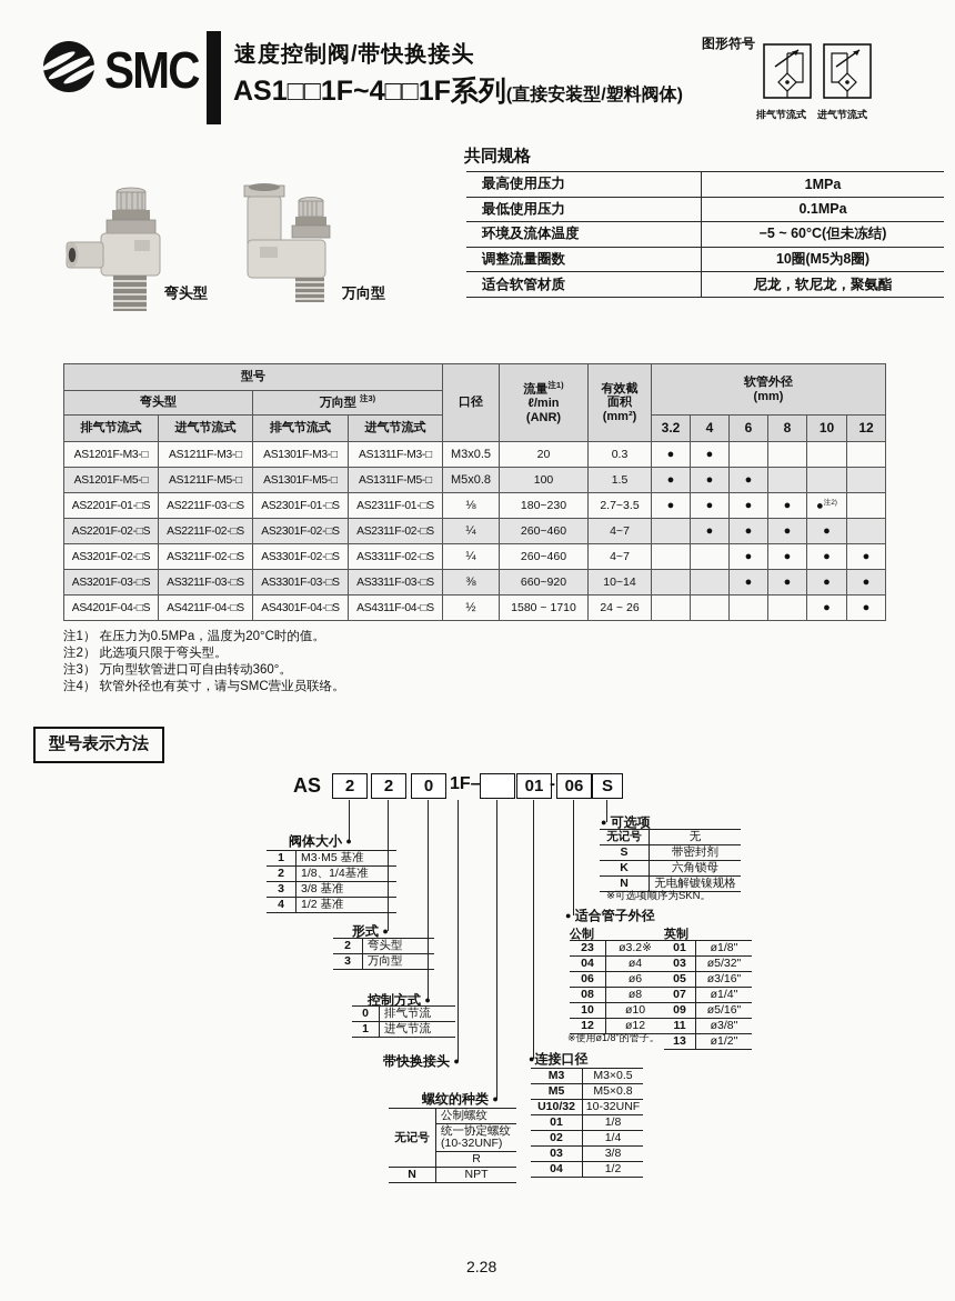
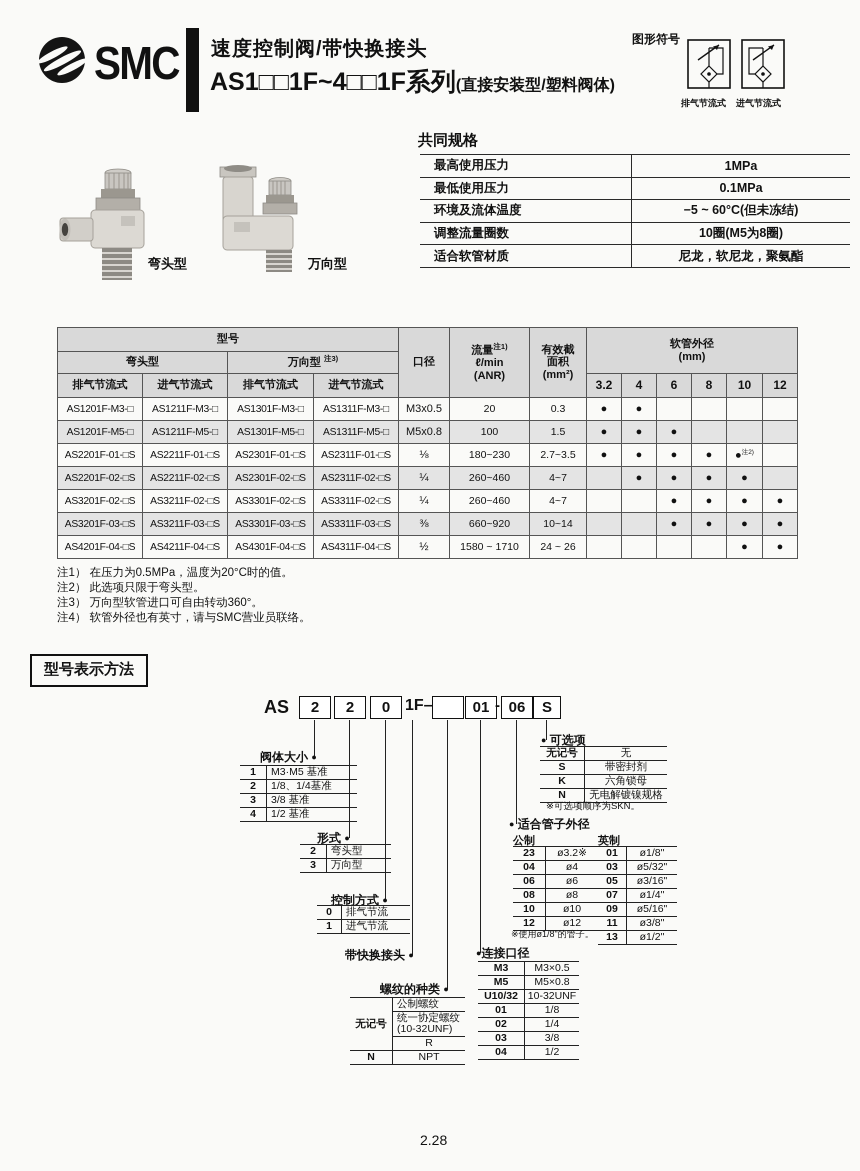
  SMC
  速度控制阀/带快换接头
  AS1□□1F~4□□1F系列(直接安装型/塑料阀体)
  图形符号
  排气节流式
  进气节流式
  弯头型
  万向型
  共同规格
  最高使用压力	1MPa
  最低使用压力	0.1MPa
  环境及流体温度	−5 ~ 60°C(但未冻结)
  调整流量圈数	10圈(M5为8圈)
  适合软管材质	尼龙，软尼龙，聚氨酯
  型号	口径	流量注1) ℓ/min (ANR)	有效截 面积 (mm²)	软管外径 (mm)
  弯头型	万向型 注3)
  排气节流式	进气节流式	排气节流式	进气节流式	3.2	4	6	8	10	12
  AS1201F-M3-□	AS1211F-M3-□	AS1301F-M3-□	AS1311F-M3-□	M3x0.5	20	0.3	●	●
  AS1201F-M5-□	AS1211F-M5-□	AS1301F-M5-□	AS1311F-M5-□	M5x0.8	100	1.5	●	●	●
- AS2201F-01-□S	AS2211F-03-□S	AS2301F-01-□S	AS2311F-01-□S	⅛	180~230	2.7~3.5	●	●	●	●	●
+ AS2201F-01-□S	AS2211F-01-□S	AS2301F-01-□S	AS2311F-01-□S	⅛	180~230	2.7~3.5	●	●	●	●	●
  AS2201F-02-□S	AS2211F-02-□S	AS2301F-02-□S	AS2311F-02-□S	¼	260~460	4~7		●	●	●	●
  AS3201F-02-□S	AS3211F-02-□S	AS3301F-02-□S	AS3311F-02-□S	¼	260~460	4~7			●	●	●	●
  AS3201F-03-□S	AS3211F-03-□S	AS3301F-03-□S	AS3311F-03-□S	⅜	660~920	10~14			●	●	●	●
  AS4201F-04-□S	AS4211F-04-□S	AS4301F-04-□S	AS4311F-04-□S	½	1580 ~ 1710	24 ~ 26					●	●
  注1） 在压力为0.5MPa，温度为20°C时的值。
  注2） 此选项只限于弯头型。
  注3） 万向型软管进口可自由转动360°。
  注4） 软管外径也有英寸，请与SMC营业员联络。
  型号表示方法
  AS
  2
  2
  0
  1F–
  01
  -
  06
  S
  阀体大小 ●
  形式 ●
  控制方式 ●
  带快换接头 ●
  螺纹的种类 ●
  ●连接口径
  ● 适合管子外径
  ● 可选项
  1	M3·M5 基准
  2	1/8、1/4基准
  3	3/8 基准
  4	1/2 基准
  2	弯头型
  3	万向型
  0	排气节流
  1	进气节流
  无记号	公制螺纹
  统一协定螺纹(10-32UNF)
  R
  N	NPT
  M3	M3×0.5
  M5	M5×0.8
  U10/32	10-32UNF
  01	1/8
  02	1/4
  03	3/8
  04	1/2
  公制
  23	ø3.2※
  04	ø4
  06	ø6
  08	ø8
  10	ø10
  12	ø12
  ※使用ø1/8"的管子。
  英制
  01	ø1/8"
  03	ø5/32"
  05	ø3/16"
  07	ø1/4"
  09	ø5/16"
  11	ø3/8"
  13	ø1/2"
  无记号	无
  S	带密封剂
  K	六角锁母
  N	无电解镀镍规格
  ※可选项顺序为SKN。
  2.28
